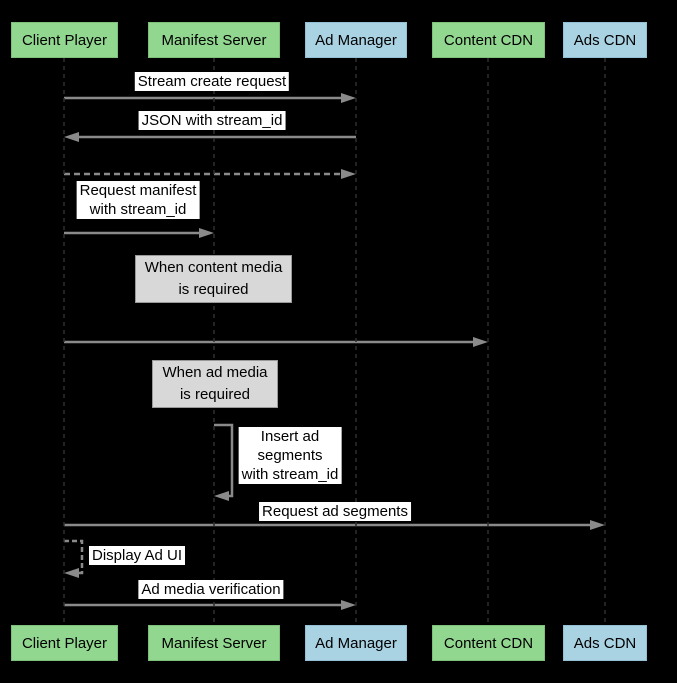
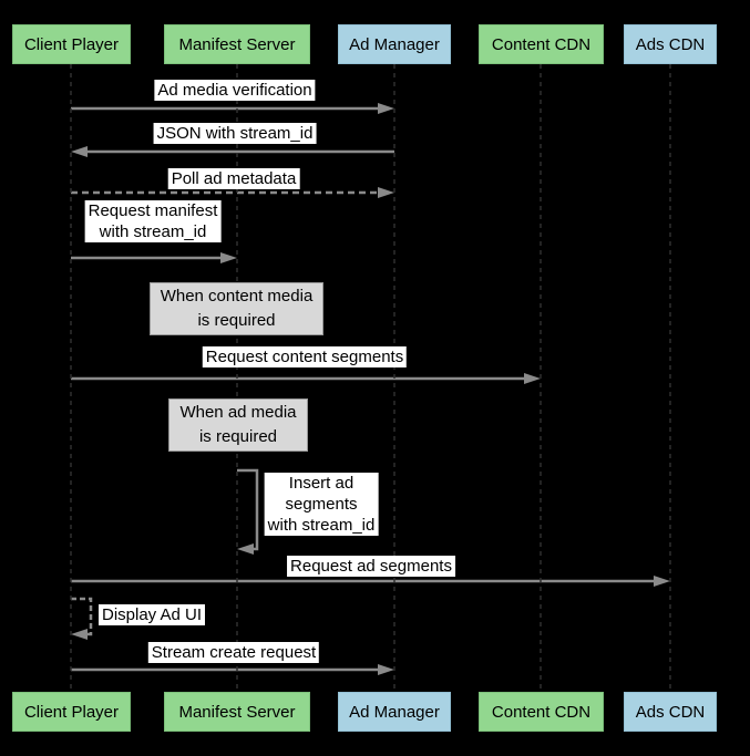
  Client Player
  Manifest Server
  Ad Manager
  Content CDN
  Ads CDN
  Client Player
  Manifest Server
  Ad Manager
  Content CDN
  Ads CDN
- Stream create request
+ Ad media verification
  JSON with stream_id
+ Poll ad metadata
  Request manifest
  with stream_id
+ Request content segments
  Insert ad
  segments
  with stream_id
  Request ad segments
  Display Ad UI
- Ad media verification
+ Stream create request
  When content media
  is required
  When ad media
  is required
